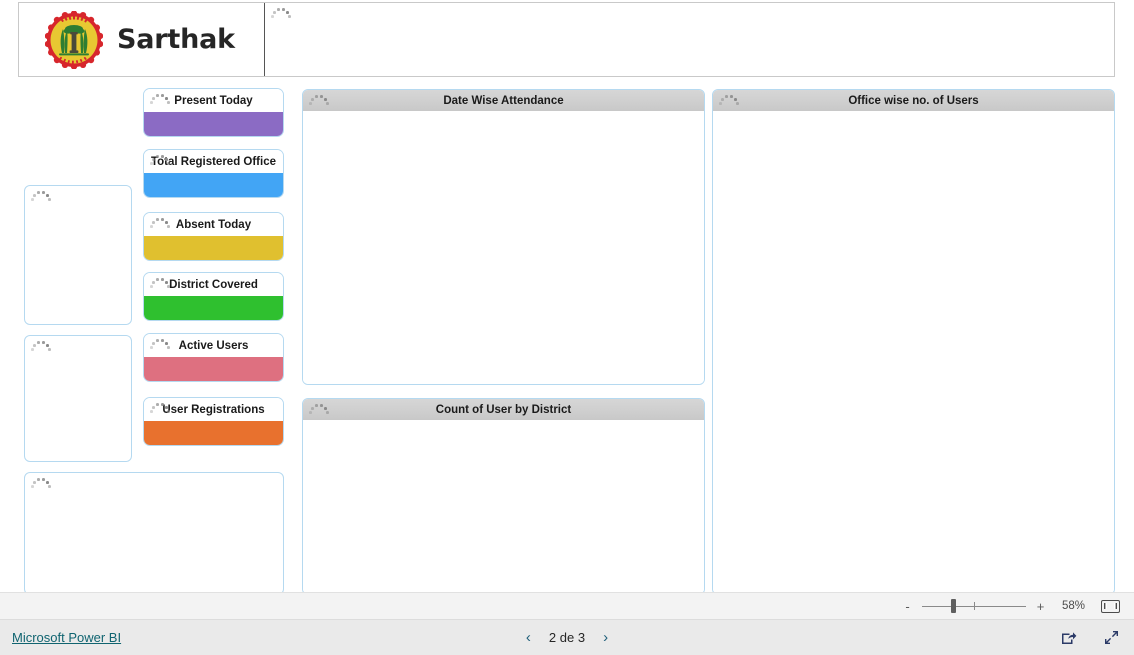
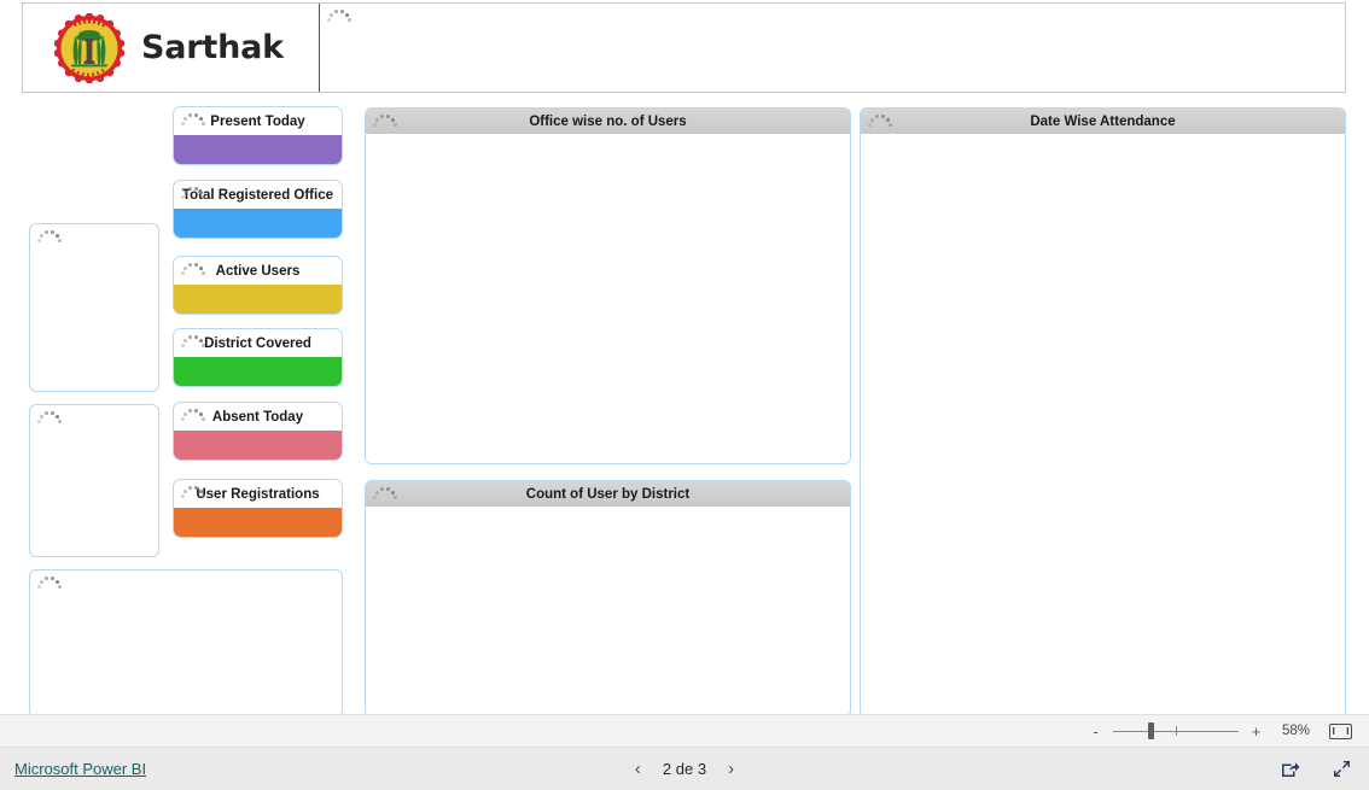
  Sarthak
  Present Today
  Total Registered Office
- Absent Today
+ Active Users
  District Covered
- Active Users
+ Absent Today
  User Registrations
- Date Wise Attendance
+ Office wise no. of Users
  Count of User by District
- Office wise no. of Users
+ Date Wise Attendance
  -
  +
  58%
  Microsoft Power BI
  ‹
  2 de 3
  ›
